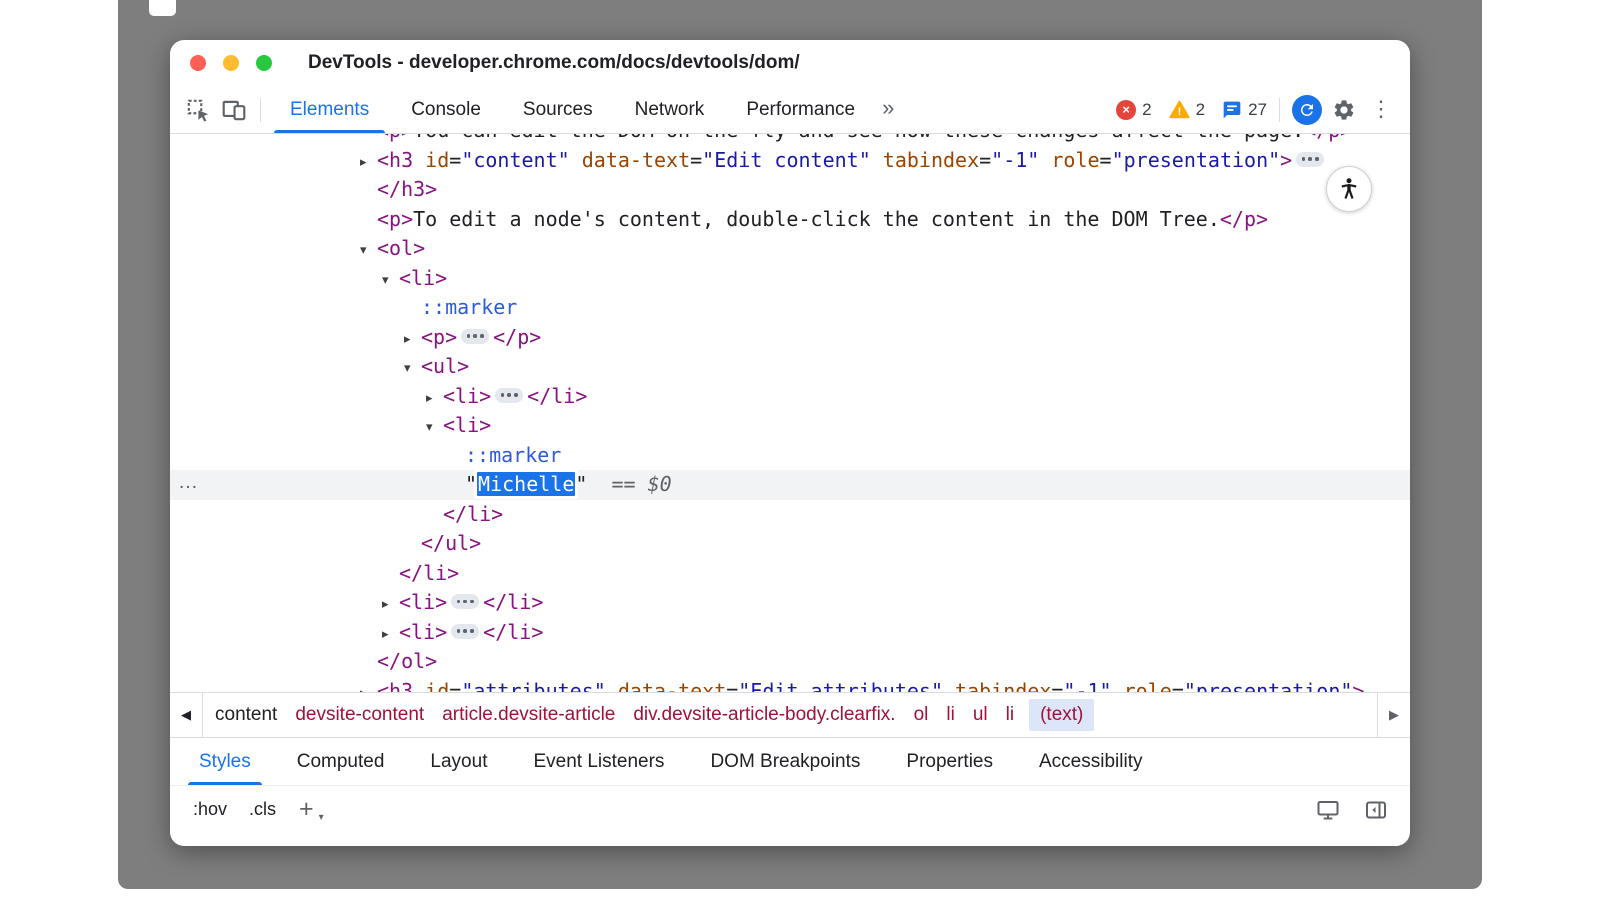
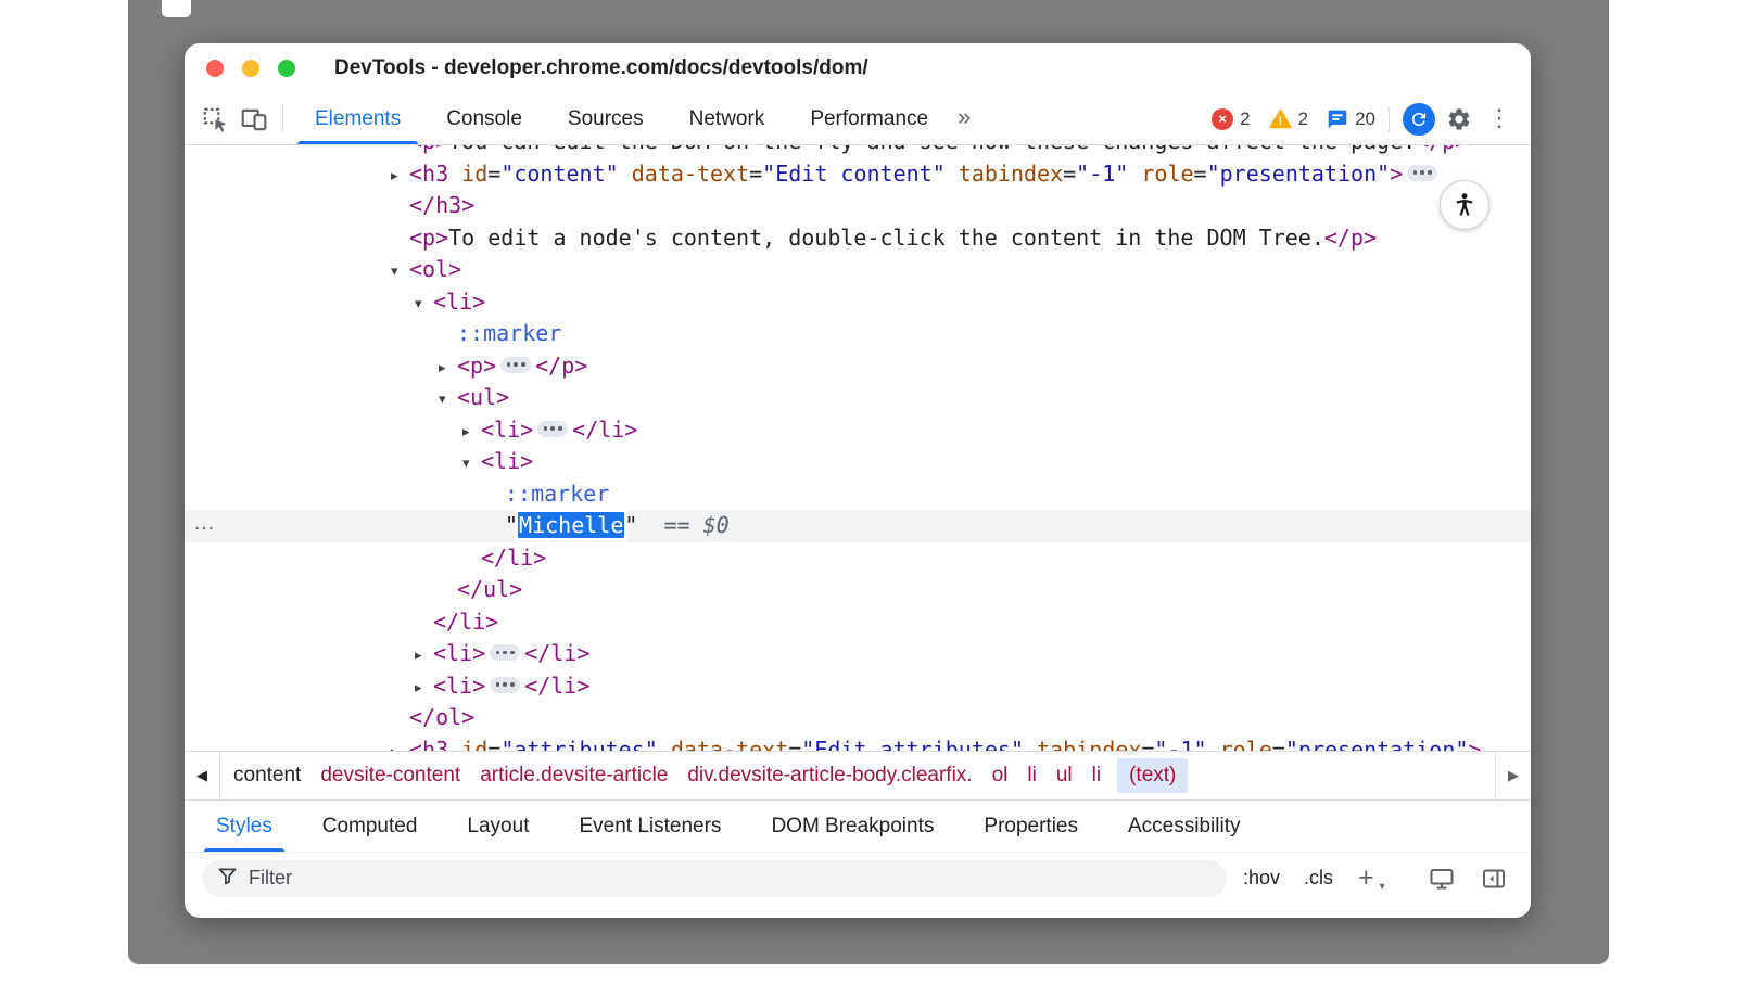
  DevTools - developer.chrome.com/docs/devtools/dom/
  Elements
  Console
  Sources
  Network
  Performance
  »
  ×
  2
  !
  2
- 27
+ 20
  ⋮
  ▸ <h3 id="content" data-text="Edit content" tabindex="-1" role="presentation">
  </h3>
  <p>To edit a node's content, double-click the content in the DOM Tree.</p>
  ▾ <ol>
  ▾ <li>
  ::marker
  ▸ <p> </p>
  ▾ <ul>
  ▸ <li> </li>
  ▾ <li>
  ::marker
  …
  "Michelle" == $0
  </li>
  </ul>
  </li>
  ▸ <li> </li>
  ▸ <li> </li>
  </ol>
  <h3 id="attributes" data-text="Edit attributes" tabindex="-1" role="presentation">
  ◀
  content
  devsite-content
  article.devsite-article
  div.devsite-article-body.clearfix.
  ol
  li
  ul
  li
  (text)
  ▶
  Styles
  Computed
  Layout
  Event Listeners
  DOM Breakpoints
  Properties
  Accessibility
+ Filter
  :hov
  .cls
  +
  ▾
